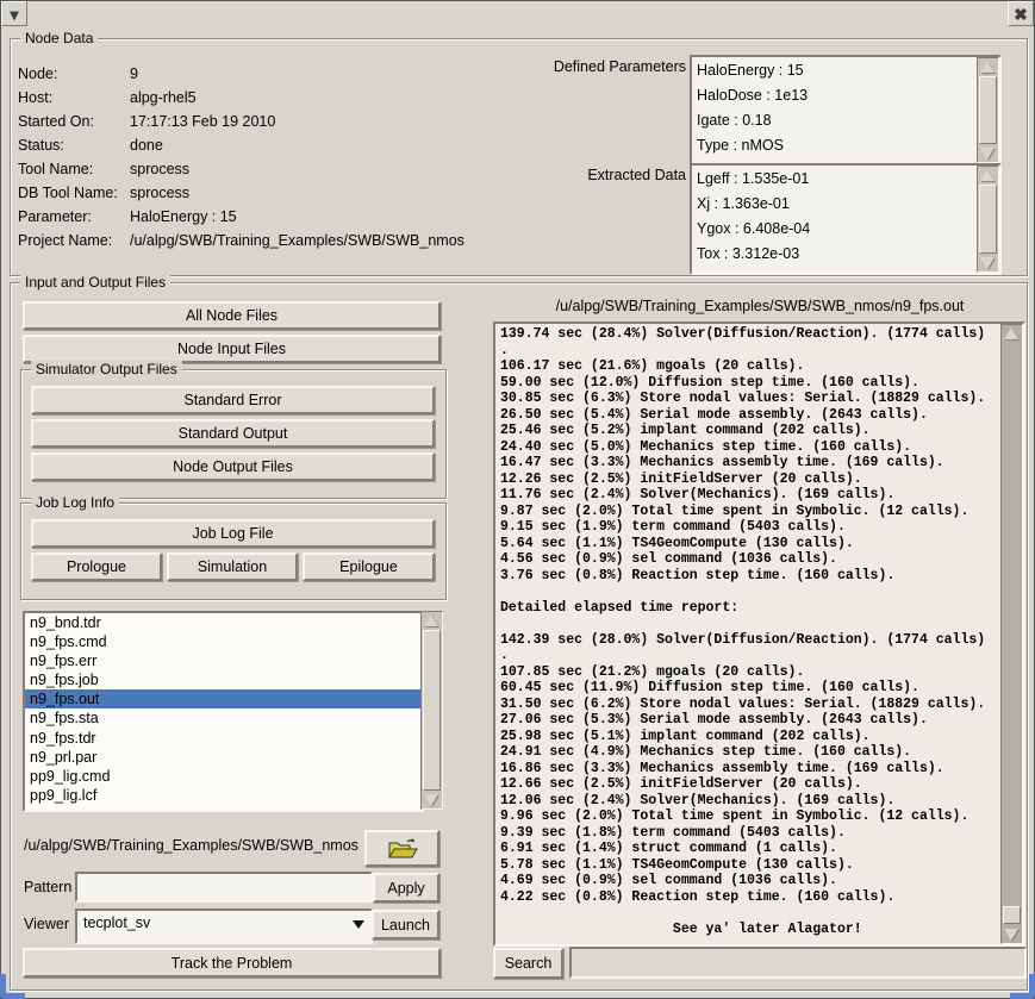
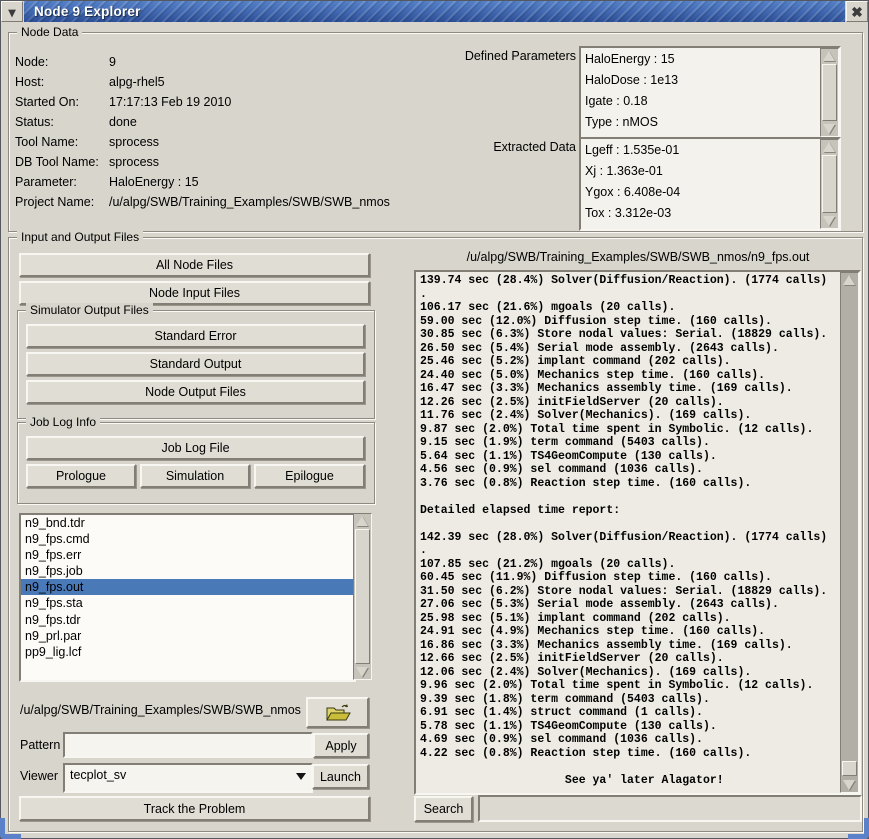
  ▾
+ Node 9 Explorer
  ✖
  Node Data
  Node: 9
  Host: alpg-rhel5
  Started On: 17:17:13 Feb 19 2010
  Status: done
  Tool Name: sprocess
  DB Tool Name: sprocess
  Parameter: HaloEnergy : 15
  Project Name: /u/alpg/SWB/Training_Examples/SWB/SWB_nmos
  Defined Parameters
  HaloEnergy : 15
  HaloDose : 1e13
  Igate : 0.18
  Type : nMOS
  Extracted Data
  Lgeff : 1.535e-01
  Xj : 1.363e-01
  Ygox : 6.408e-04
  Tox : 3.312e-03
  Input and Output Files
  All Node Files
  Node Input Files
  Simulator Output Files
  Standard Error
  Standard Output
  Node Output Files
  Job Log Info
  Job Log File
  Prologue
  Simulation
  Epilogue
  n9_bnd.tdr
  n9_fps.cmd
  n9_fps.err
  n9_fps.job
  n9_fps.out
  n9_fps.sta
  n9_fps.tdr
  n9_prl.par
- pp9_lig.cmd
  pp9_lig.lcf
  /u/alpg/SWB/Training_Examples/SWB/SWB_nmos
  Pattern
  Apply
  Viewer
  tecplot_sv
  Launch
  Track the Problem
  /u/alpg/SWB/Training_Examples/SWB/SWB_nmos/n9_fps.out
  139.74 sec (28.4%) Solver(Diffusion/Reaction). (1774 calls)
  .
  106.17 sec (21.6%) mgoals (20 calls).
  59.00 sec (12.0%) Diffusion step time. (160 calls).
  30.85 sec (6.3%) Store nodal values: Serial. (18829 calls).
  26.50 sec (5.4%) Serial mode assembly. (2643 calls).
  25.46 sec (5.2%) implant command (202 calls).
  24.40 sec (5.0%) Mechanics step time. (160 calls).
  16.47 sec (3.3%) Mechanics assembly time. (169 calls).
  12.26 sec (2.5%) initFieldServer (20 calls).
  11.76 sec (2.4%) Solver(Mechanics). (169 calls).
  9.87 sec (2.0%) Total time spent in Symbolic. (12 calls).
  9.15 sec (1.9%) term command (5403 calls).
  5.64 sec (1.1%) TS4GeomCompute (130 calls).
  4.56 sec (0.9%) sel command (1036 calls).
  3.76 sec (0.8%) Reaction step time. (160 calls).
  Detailed elapsed time report:
  142.39 sec (28.0%) Solver(Diffusion/Reaction). (1774 calls)
  .
  107.85 sec (21.2%) mgoals (20 calls).
  60.45 sec (11.9%) Diffusion step time. (160 calls).
  31.50 sec (6.2%) Store nodal values: Serial. (18829 calls).
  27.06 sec (5.3%) Serial mode assembly. (2643 calls).
  25.98 sec (5.1%) implant command (202 calls).
  24.91 sec (4.9%) Mechanics step time. (160 calls).
  16.86 sec (3.3%) Mechanics assembly time. (169 calls).
  12.66 sec (2.5%) initFieldServer (20 calls).
  12.06 sec (2.4%) Solver(Mechanics). (169 calls).
  9.96 sec (2.0%) Total time spent in Symbolic. (12 calls).
  9.39 sec (1.8%) term command (5403 calls).
  6.91 sec (1.4%) struct command (1 calls).
  5.78 sec (1.1%) TS4GeomCompute (130 calls).
  4.69 sec (0.9%) sel command (1036 calls).
  4.22 sec (0.8%) Reaction step time. (160 calls).
  See ya' later Alagator!
  Search
